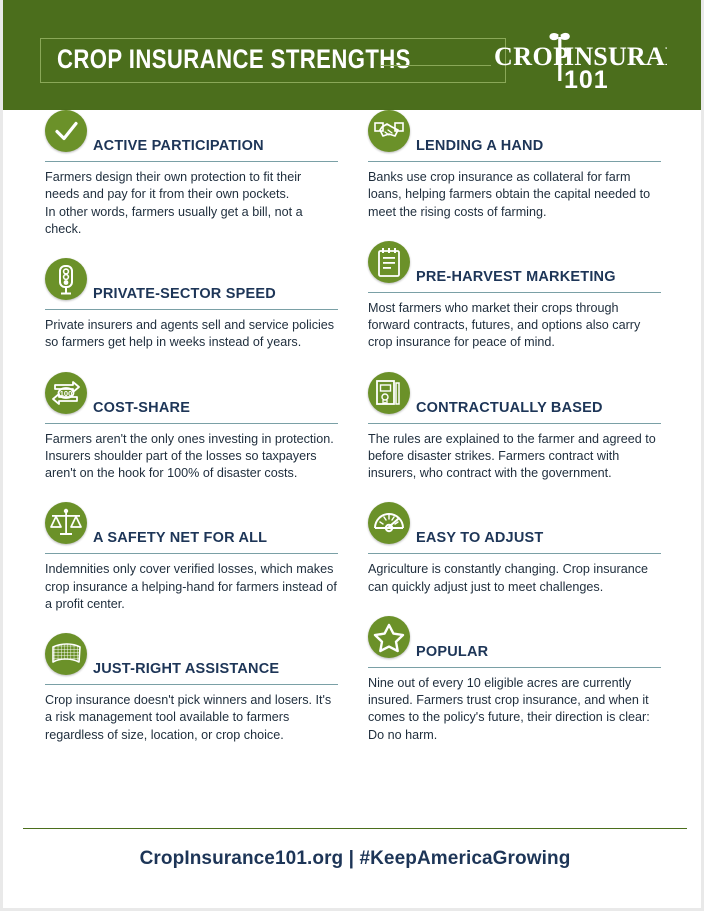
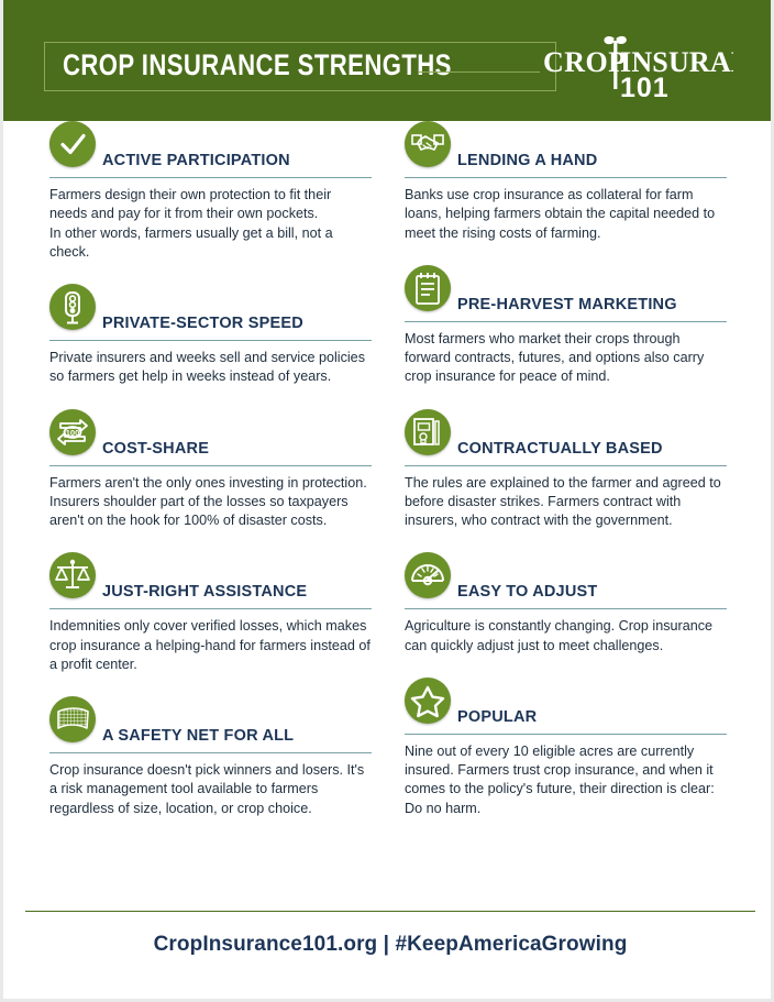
  CROP INSURANCE STRENGTHS
  CROP
  101
  ACTIVE PARTICIPATION
  Farmers design their own protection to fit their needs and pay for it from their own pockets.
  In other words, farmers usually get a bill, not a check.
  PRIVATE-SECTOR SPEED
- Private insurers and agents sell and service policies so farmers get help in weeks instead of years.
+ Private insurers and weeks sell and service policies so farmers get help in weeks instead of years.
  100
  COST-SHARE
  Farmers aren't the only ones investing in protection. Insurers shoulder part of the losses so taxpayers aren't on the hook for 100% of disaster costs.
- A SAFETY NET FOR ALL
+ JUST-RIGHT ASSISTANCE
  Indemnities only cover verified losses, which makes crop insurance a helping-hand for farmers instead of a profit center.
- JUST-RIGHT ASSISTANCE
+ A SAFETY NET FOR ALL
  Crop insurance doesn't pick winners and losers. It's a risk management tool available to farmers regardless of size, location, or crop choice.
  LENDING A HAND
  Banks use crop insurance as collateral for farm loans, helping farmers obtain the capital needed to meet the rising costs of farming.
  PRE-HARVEST MARKETING
  Most farmers who market their crops through forward contracts, futures, and options also carry crop insurance for peace of mind.
  CONTRACTUALLY BASED
  The rules are explained to the farmer and agreed to before disaster strikes. Farmers contract with insurers, who contract with the government.
  EASY TO ADJUST
  Agriculture is constantly changing. Crop insurance can quickly adjust just to meet challenges.
  POPULAR
  Nine out of every 10 eligible acres are currently insured. Farmers trust crop insurance, and when it comes to the policy's future, their direction is clear: Do no harm.
  CropInsurance101.org | #KeepAmericaGrowing
